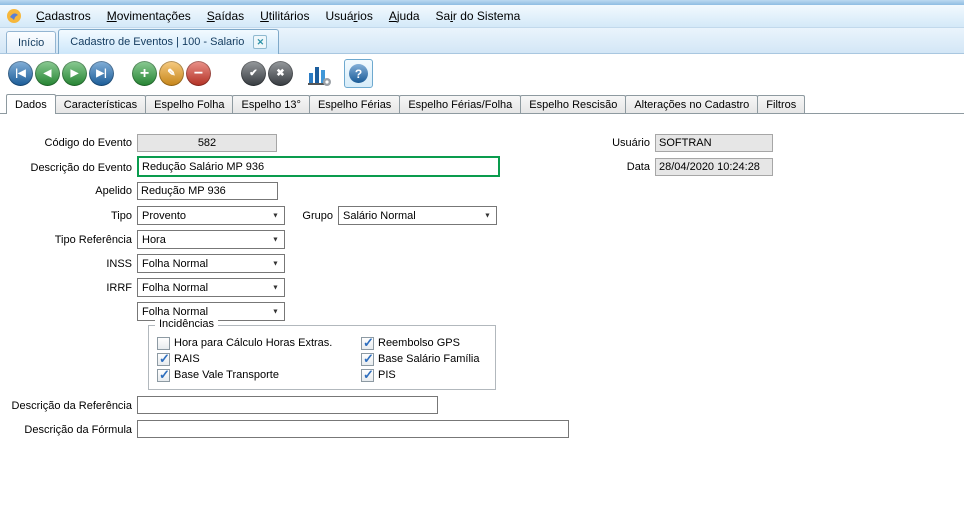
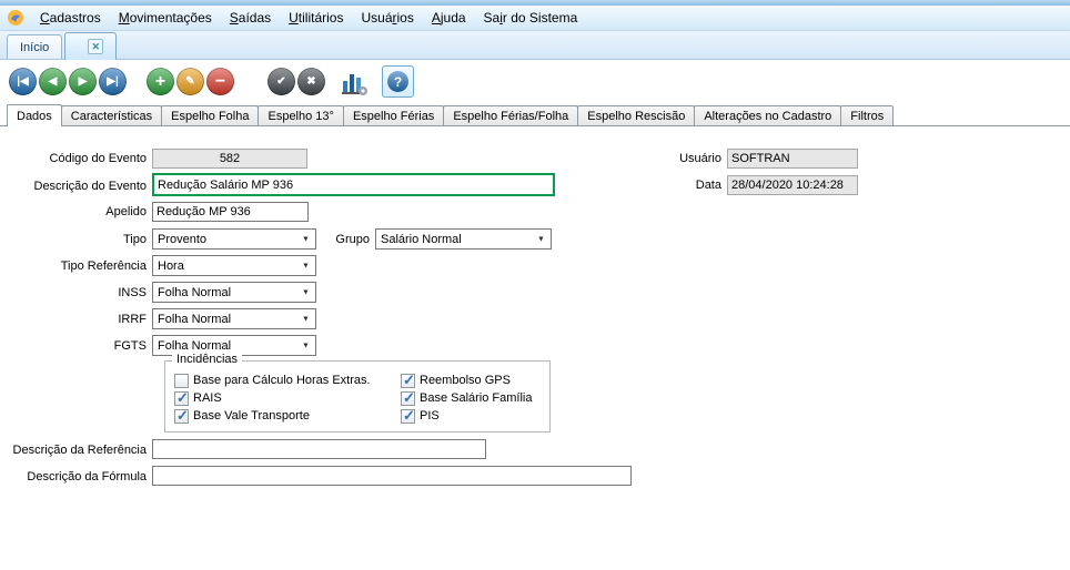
  C
  adastros
  M
  ovimentações
  S
  aídas
  U
  tilitários
  Usuá
  r
  ios
  A
  juda
  Sa
  i
  r do Sistema
  Início
- Cadastro de Eventos | 100 - Salario
  ✕
  |◀
  ◀
  ▶
  ▶|
  +
  ✎
  −
  ✔
  ✖
  ?
  Dados
  Características
  Espelho Folha
  Espelho 13°
  Espelho Férias
  Espelho Férias/Folha
  Espelho Rescisão
  Alterações no Cadastro
  Filtros
  Código do Evento
  582
  Usuário
  SOFTRAN
  Descrição do Evento
  Redução Salário MP 936
  Data
  28/04/2020 10:24:28
  Apelido
  Redução MP 936
  Tipo
  Provento
  Grupo
  Salário Normal
  Tipo Referência
  Hora
  INSS
  Folha Normal
  IRRF
  Folha Normal
+ FGTS
  Folha Normal
  Incidências
- Hora para Cálculo Horas Extras.
+ Base para Cálculo Horas Extras.
  RAIS
  Base Vale Transporte
  Reembolso GPS
  Base Salário Família
  PIS
  Descrição da Referência
  Descrição da Fórmula
